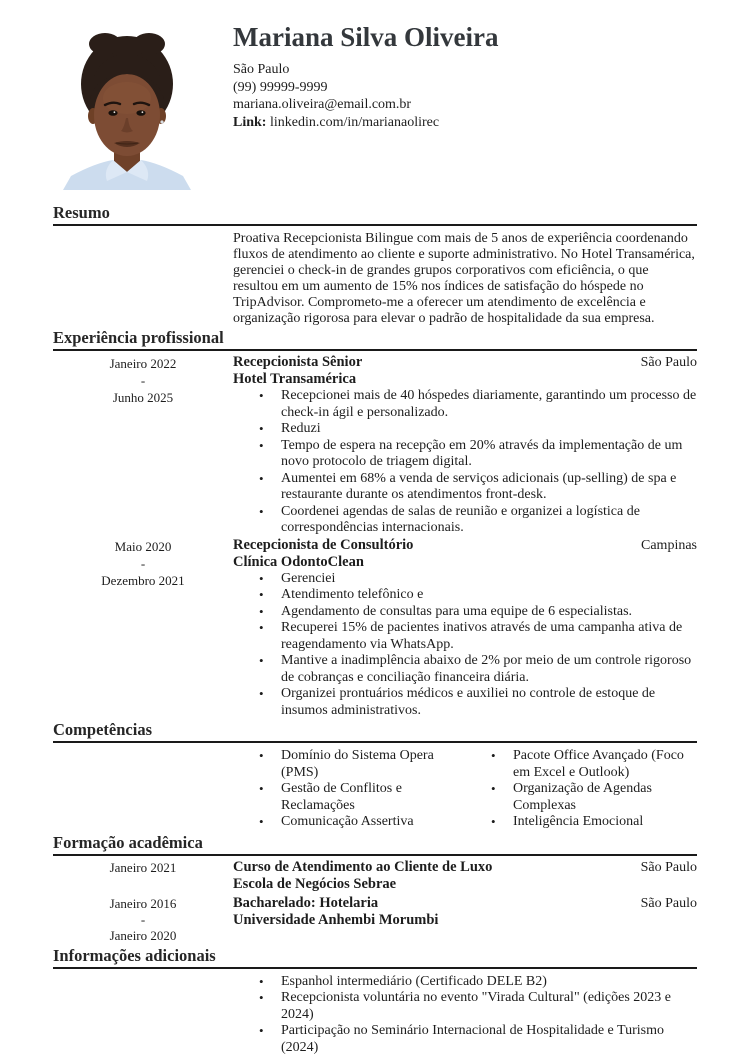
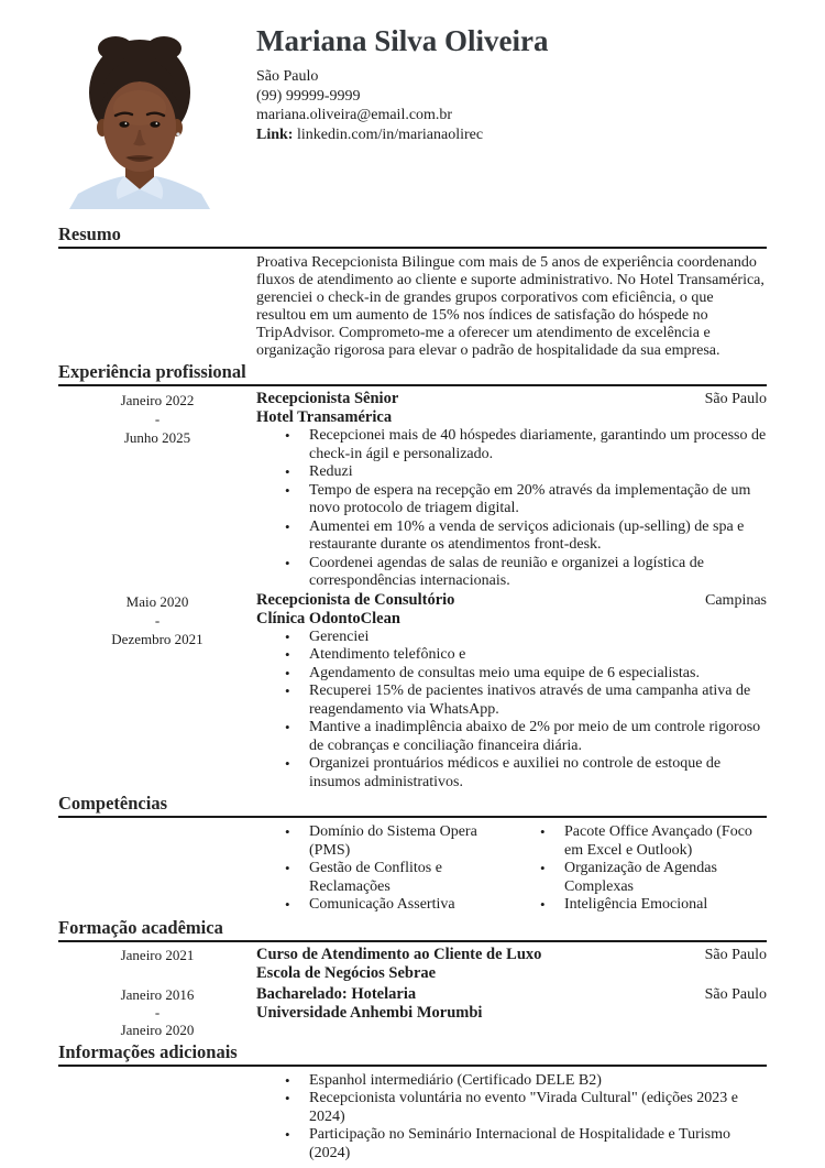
  Mariana Silva Oliveira
  São Paulo
  (99) 99999-9999
  mariana.oliveira@email.com.br
  Link: linkedin.com/in/marianaolirec
  Resumo
  Proativa Recepcionista Bilingue com mais de 5 anos de experiência coordenando fluxos de atendimento ao cliente e suporte administrativo. No Hotel Transamérica, gerenciei o check-in de grandes grupos corporativos com eficiência, o que resultou em um aumento de 15% nos índices de satisfação do hóspede no TripAdvisor. Comprometo-me a oferecer um atendimento de excelência e organização rigorosa para elevar o padrão de hospitalidade da sua empresa.
  Experiência profissional
  Janeiro 2022
  -
  Junho 2025
  Recepcionista Sênior
  São Paulo
  Hotel Transamérica
  Recepcionei mais de 40 hóspedes diariamente, garantindo um processo de check-in ágil e personalizado.
  Reduzi
  Tempo de espera na recepção em 20% através da implementação de um novo protocolo de triagem digital.
- Aumentei em 68% a venda de serviços adicionais (up-selling) de spa e restaurante durante os atendimentos front-desk.
+ Aumentei em 10% a venda de serviços adicionais (up-selling) de spa e restaurante durante os atendimentos front-desk.
  Coordenei agendas de salas de reunião e organizei a logística de correspondências internacionais.
  Maio 2020
  -
  Dezembro 2021
  Recepcionista de Consultório
  Campinas
  Clínica OdontoClean
  Gerenciei
  Atendimento telefônico e
- Agendamento de consultas para uma equipe de 6 especialistas.
+ Agendamento de consultas meio uma equipe de 6 especialistas.
  Recuperei 15% de pacientes inativos através de uma campanha ativa de reagendamento via WhatsApp.
  Mantive a inadimplência abaixo de 2% por meio de um controle rigoroso de cobranças e conciliação financeira diária.
  Organizei prontuários médicos e auxiliei no controle de estoque de insumos administrativos.
  Competências
  Domínio do Sistema Opera (PMS)
  Gestão de Conflitos e Reclamações
  Comunicação Assertiva
  Pacote Office Avançado (Foco em Excel e Outlook)
  Organização de Agendas Complexas
  Inteligência Emocional
  Formação acadêmica
  Janeiro 2021
  Curso de Atendimento ao Cliente de Luxo
  São Paulo
  Escola de Negócios Sebrae
  Janeiro 2016
  -
  Janeiro 2020
  Bacharelado: Hotelaria
  São Paulo
  Universidade Anhembi Morumbi
  Informações adicionais
  Espanhol intermediário (Certificado DELE B2)
  Recepcionista voluntária no evento "Virada Cultural" (edições 2023 e 2024)
  Participação no Seminário Internacional de Hospitalidade e Turismo (2024)
